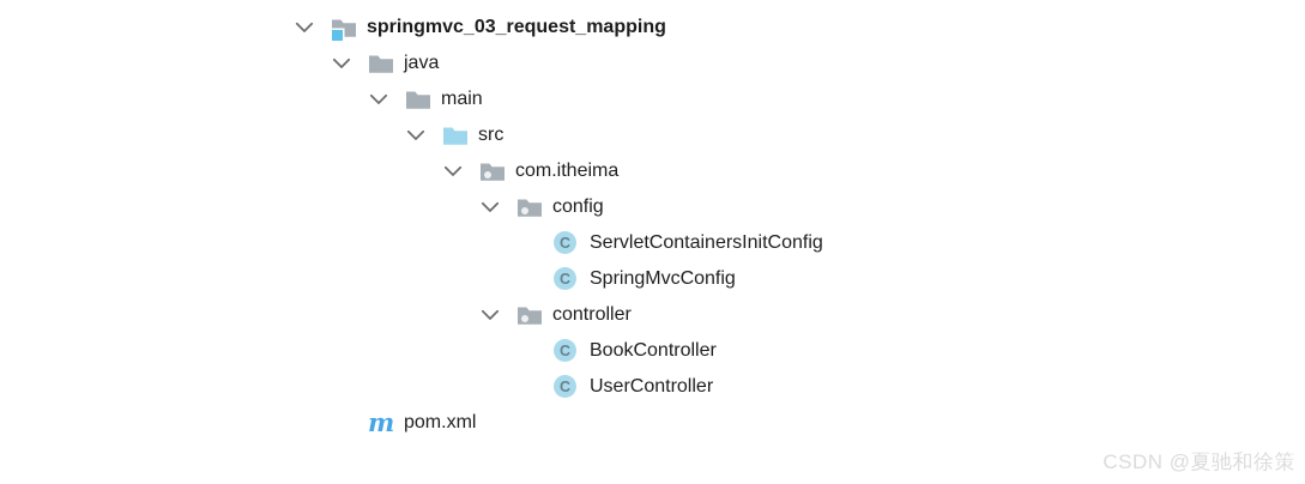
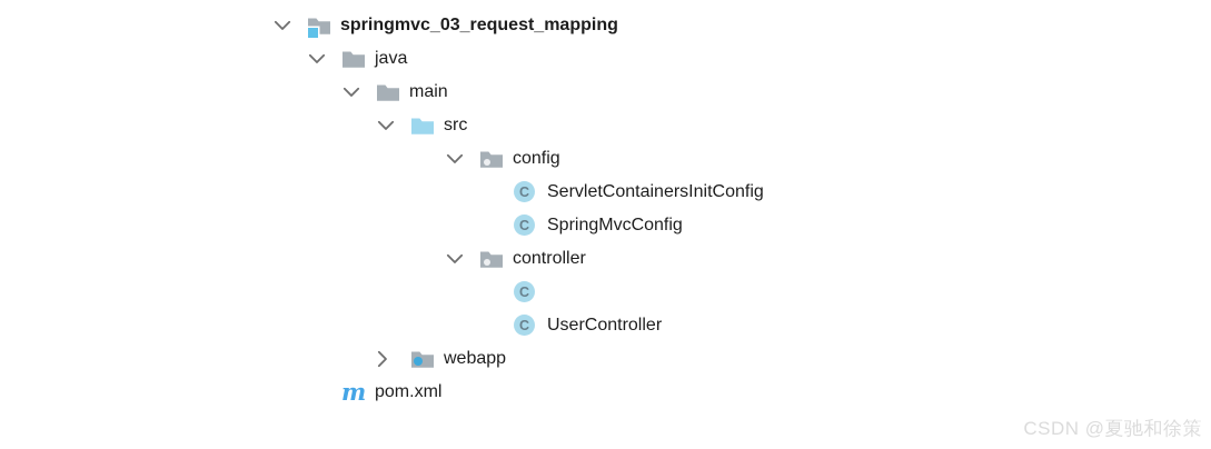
  springmvc_03_request_mapping
  java
  main
  src
- com.itheima
  config
  C
  ServletContainersInitConfig
  C
  SpringMvcConfig
  controller
  C
- BookController
  C
  UserController
+ webapp
  m
  pom.xml
  CSDN @夏驰和徐策
